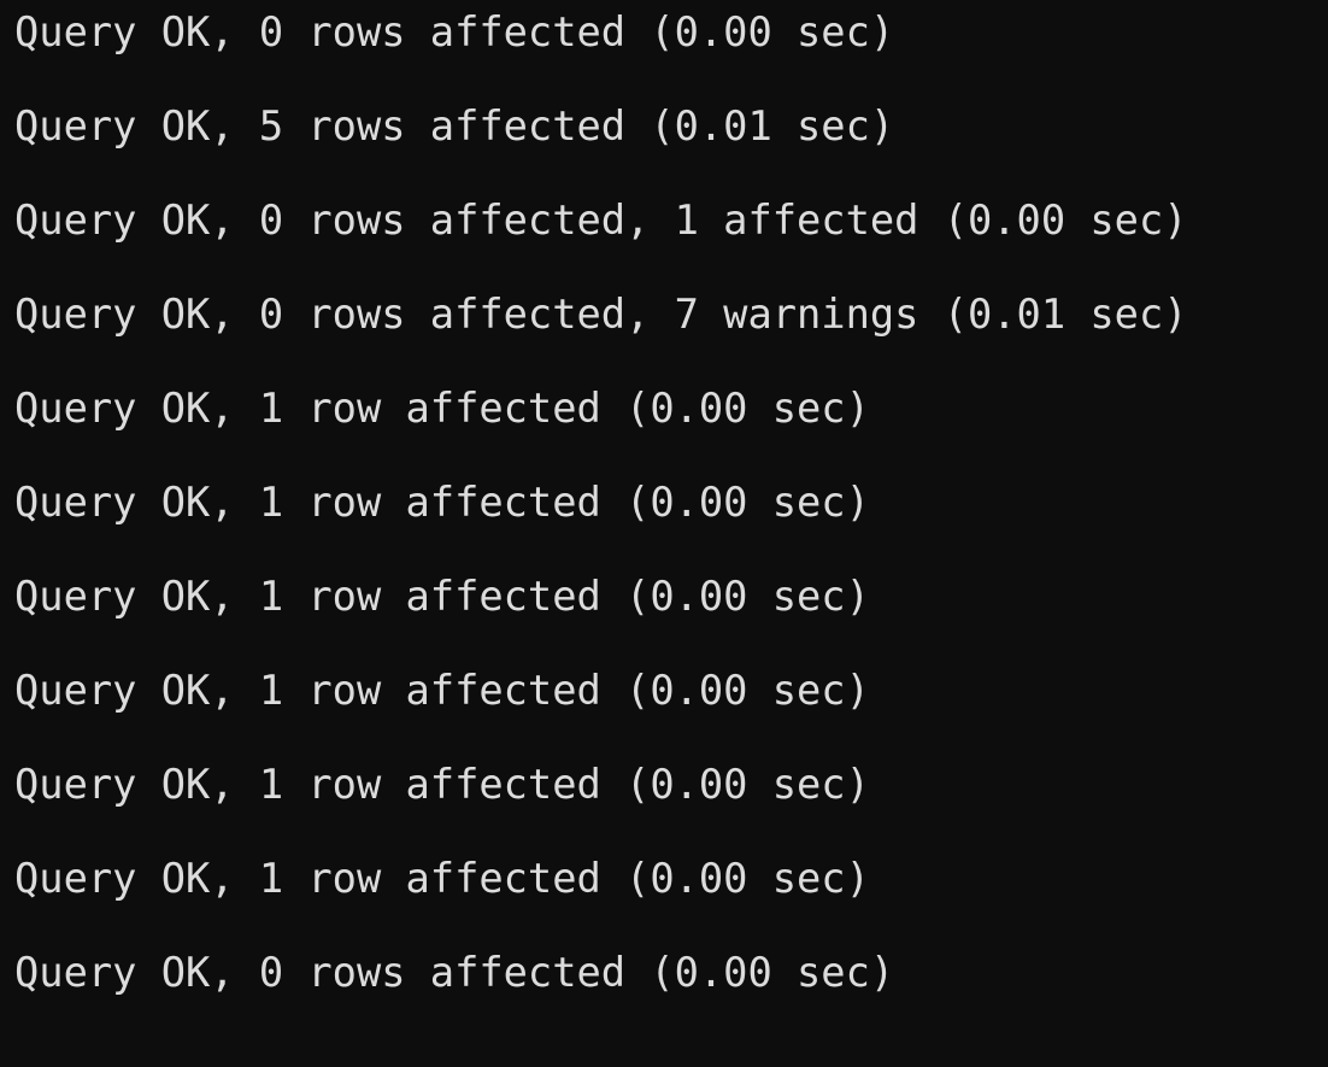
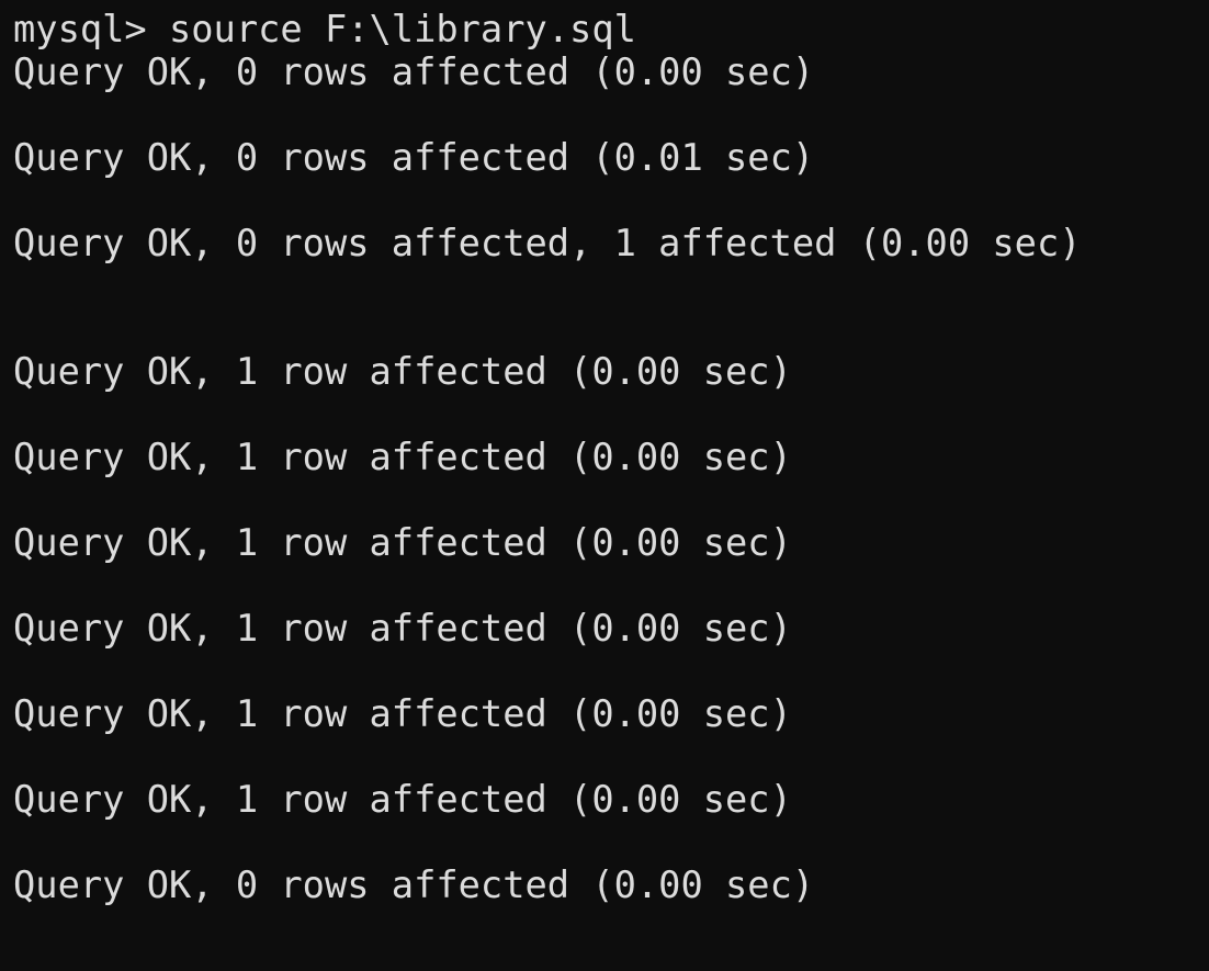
+ mysql> source F:\library.sql
  Query OK, 0 rows affected (0.00 sec)
- Query OK, 5 rows affected (0.01 sec)
+ Query OK, 0 rows affected (0.01 sec)
  Query OK, 0 rows affected, 1 affected (0.00 sec)
- Query OK, 0 rows affected, 7 warnings (0.01 sec)
  Query OK, 1 row affected (0.00 sec)
  Query OK, 1 row affected (0.00 sec)
  Query OK, 1 row affected (0.00 sec)
  Query OK, 1 row affected (0.00 sec)
  Query OK, 1 row affected (0.00 sec)
  Query OK, 1 row affected (0.00 sec)
  Query OK, 0 rows affected (0.00 sec)
